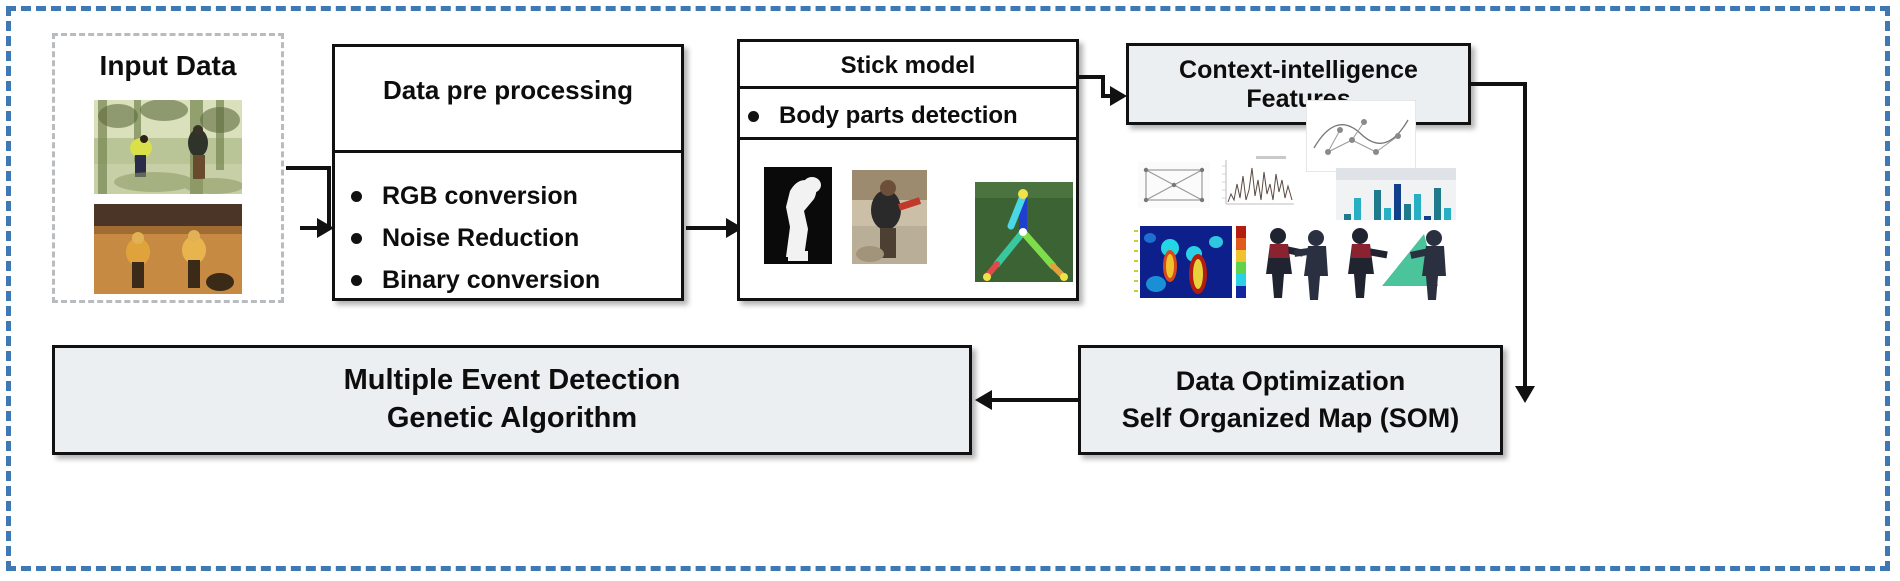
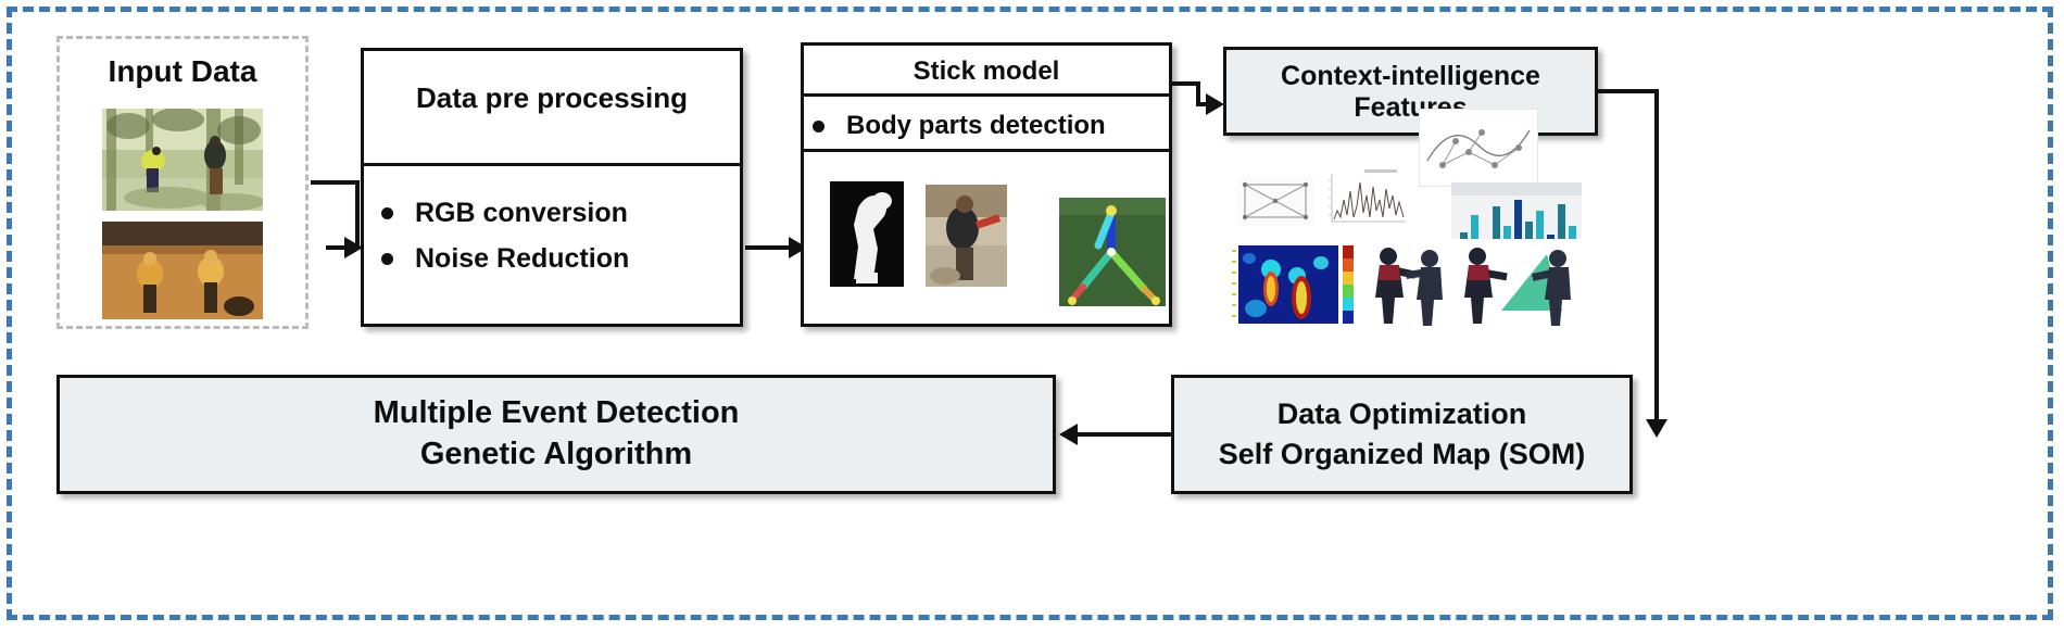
  Input Data
  Data pre processing
  RGB conversion
  Noise Reduction
- Binary conversion
  Stick model
  Body parts detection
  Context-intelligence
  Features
  Data Optimization
  Self Organized Map (SOM)
  Multiple Event Detection
  Genetic Algorithm
